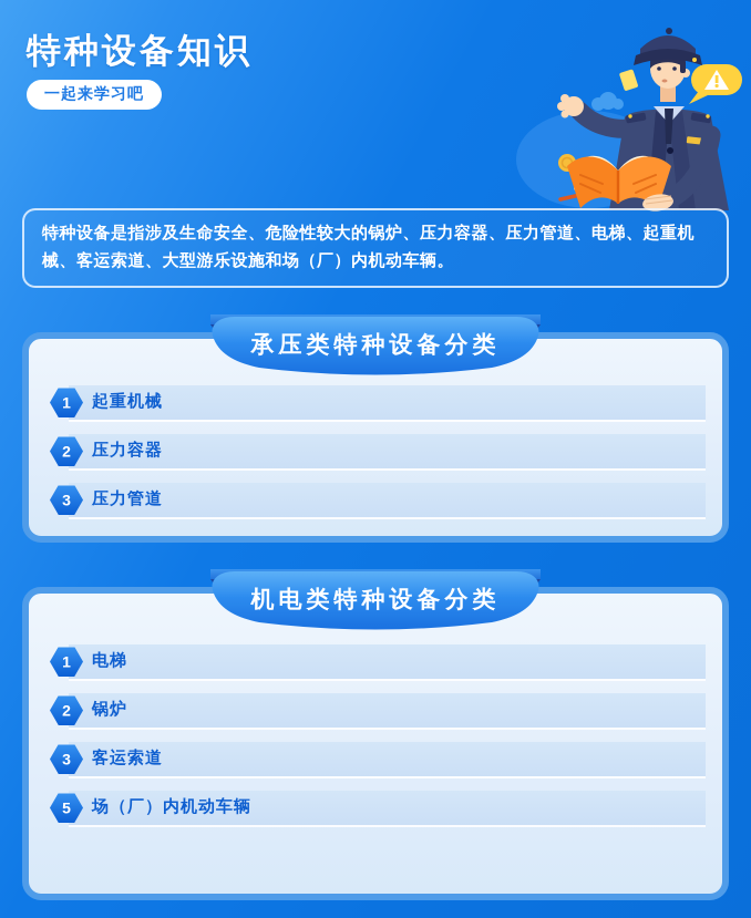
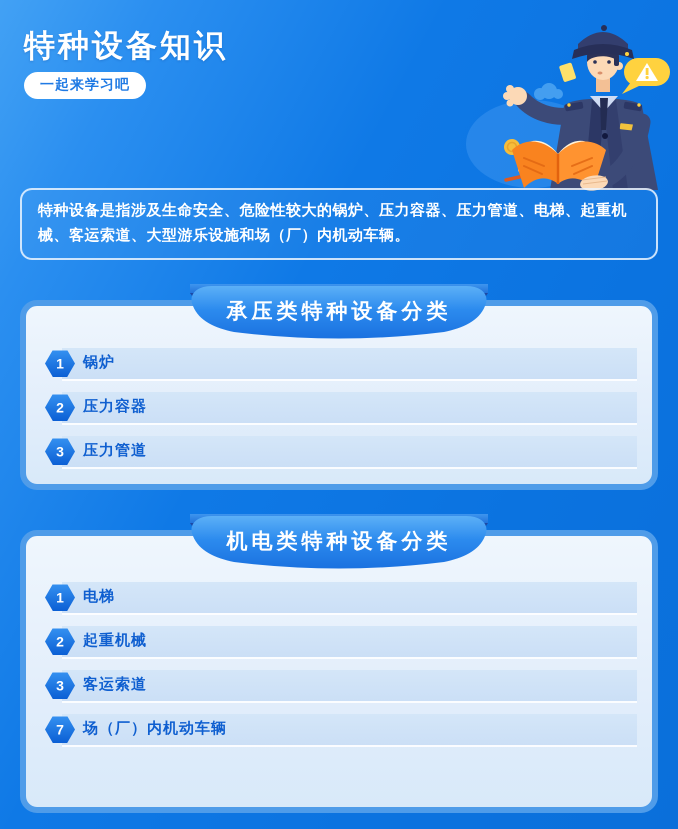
  特种设备知识
  一起来学习吧
  特种设备是指涉及生命安全、危险性较大的锅炉、压力容器、压力管道、电梯、起重机械、客运索道、大型游乐设施和场（厂）内机动车辆。
  承压类特种设备分类
  1
- 起重机械
+ 锅炉
  2
  压力容器
  3
  压力管道
  机电类特种设备分类
  1
  电梯
  2
- 锅炉
+ 起重机械
  3
  客运索道
- 5
+ 7
  场（厂）内机动车辆
